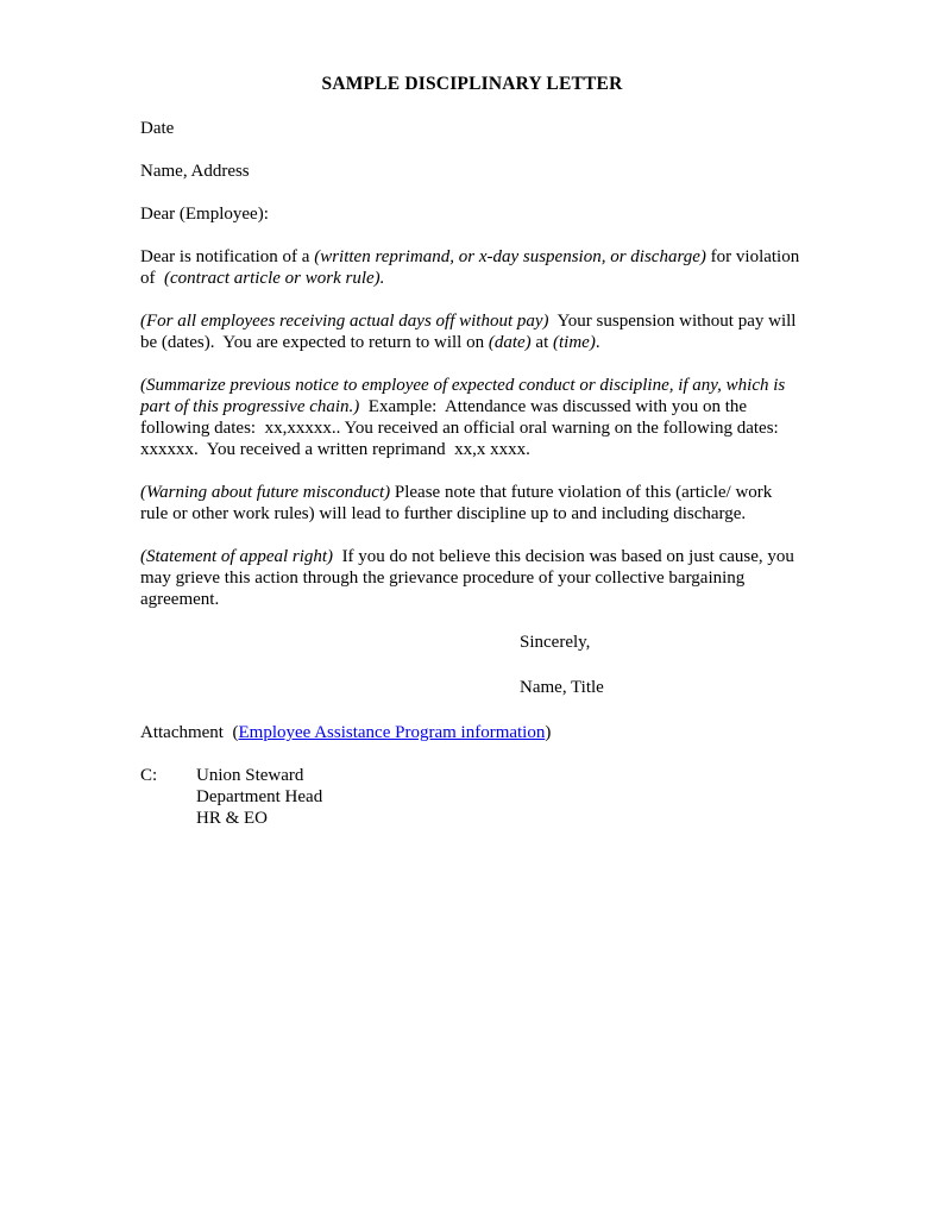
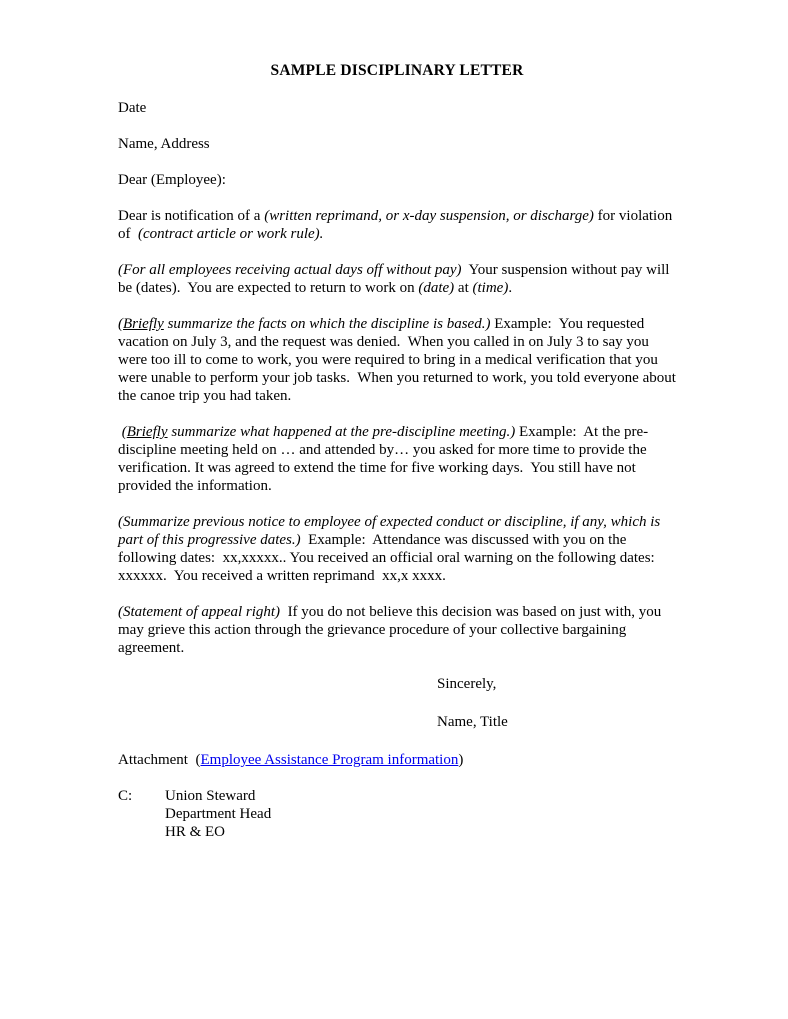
  SAMPLE DISCIPLINARY LETTER
  Date
  Name, Address
  Dear (Employee):
  Dear is notification of a (written reprimand, or x-day suspension, or discharge) for violation of (contract article or work rule).
- (For all employees receiving actual days off without pay) Your suspension without pay will be (dates). You are expected to return to will on (date) at (time).
+ (For all employees receiving actual days off without pay) Your suspension without pay will be (dates). You are expected to return to work on (date) at (time).
+ (Briefly summarize the facts on which the discipline is based.) Example: You requested vacation on July 3, and the request was denied. When you called in on July 3 to say you were too ill to come to work, you were required to bring in a medical verification that you were unable to perform your job tasks. When you returned to work, you told everyone about the canoe trip you had taken.
+ (Briefly summarize what happened at the pre-discipline meeting.) Example: At the pre-discipline meeting held on … and attended by… you asked for more time to provide the verification. It was agreed to extend the time for five working days. You still have not provided the information.
- (Summarize previous notice to employee of expected conduct or discipline, if any, which is part of this progressive chain.) Example: Attendance was discussed with you on the following dates: xx,xxxxx.. You received an official oral warning on the following dates: xxxxxx. You received a written reprimand xx,x xxxx.
+ (Summarize previous notice to employee of expected conduct or discipline, if any, which is part of this progressive dates.) Example: Attendance was discussed with you on the following dates: xx,xxxxx.. You received an official oral warning on the following dates: xxxxxx. You received a written reprimand xx,x xxxx.
- (Warning about future misconduct) Please note that future violation of this (article/ work rule or other work rules) will lead to further discipline up to and including discharge.
- (Statement of appeal right) If you do not believe this decision was based on just cause, you may grieve this action through the grievance procedure of your collective bargaining agreement.
+ (Statement of appeal right) If you do not believe this decision was based on just with, you may grieve this action through the grievance procedure of your collective bargaining agreement.
  Sincerely,
  Name, Title
  Attachment (Employee Assistance Program information)
  C:
  Union Steward
  Department Head
  HR & EO
